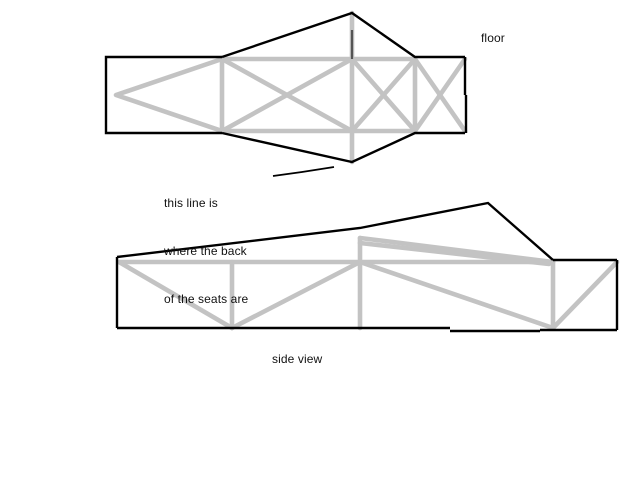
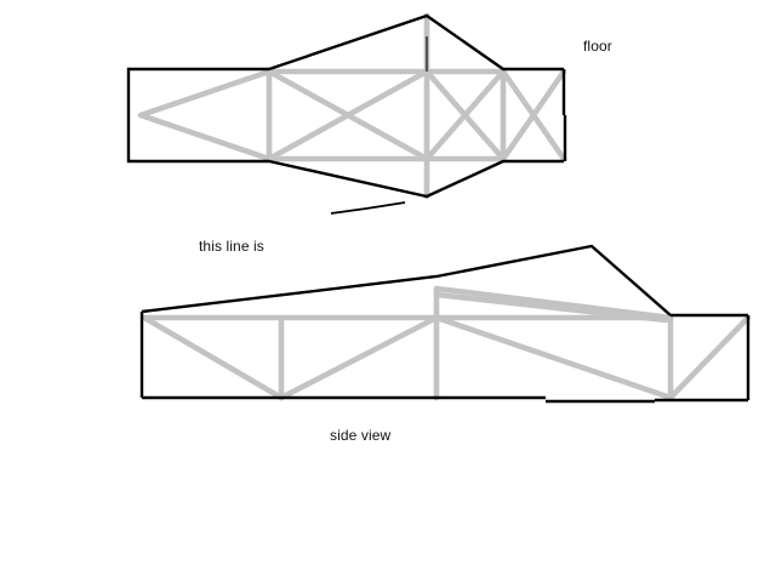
  floor
  this line is
- where the back
- of the seats are
  side view
